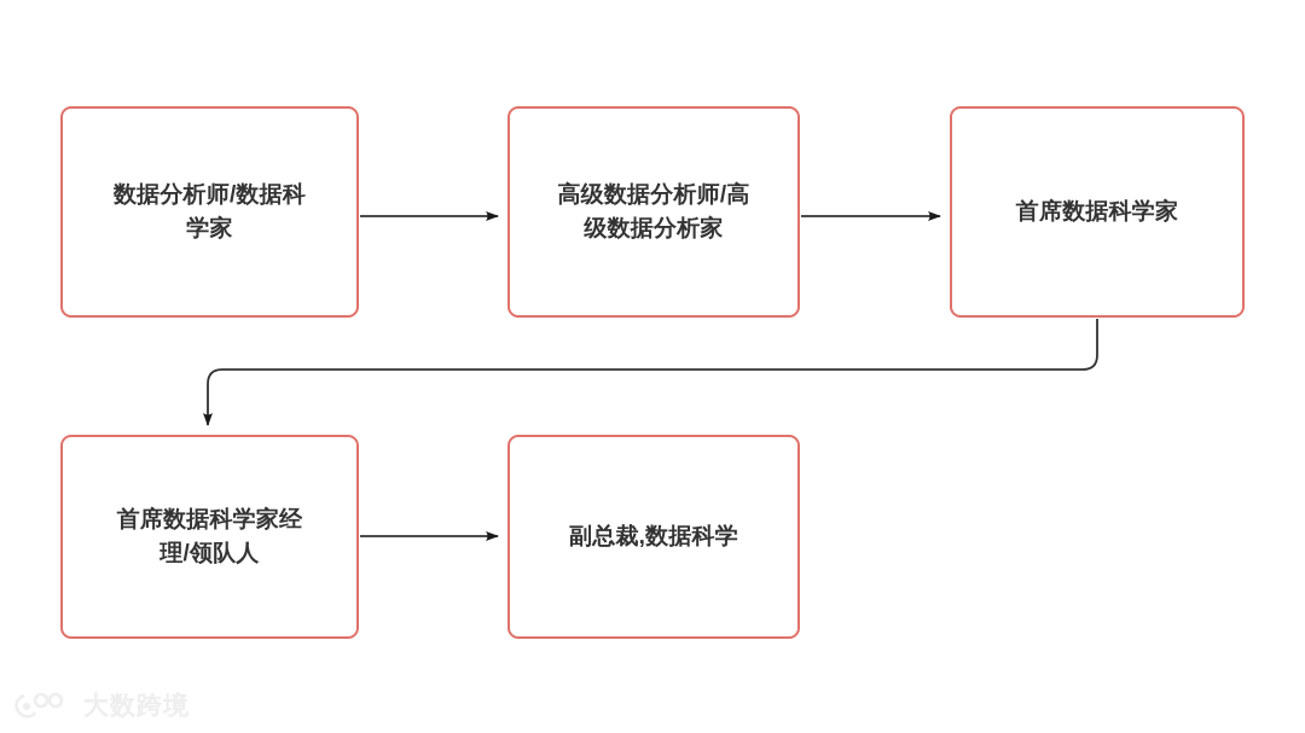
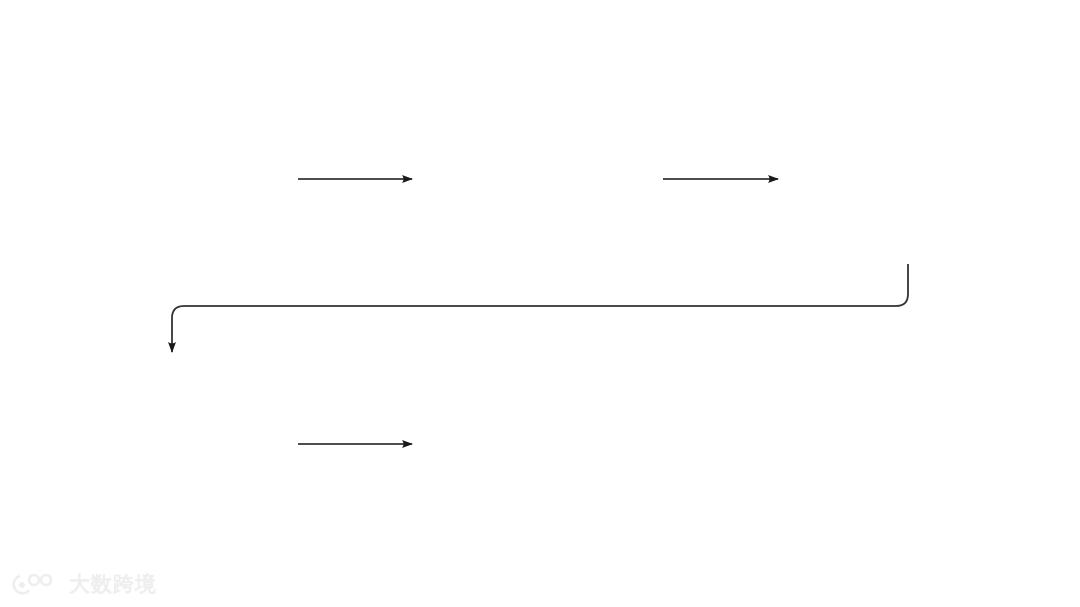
- 数据分析师/数据科
- 学家
- 高级数据分析师/高
- 级数据分析家
- 首席数据科学家
- 首席数据科学家经
- 理/领队人
- 副总裁,数据科学
